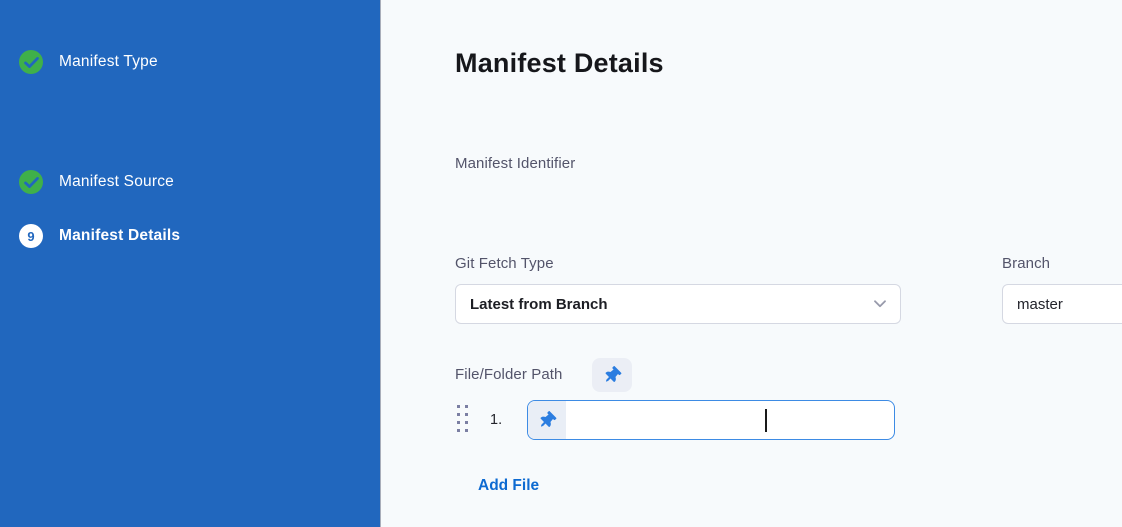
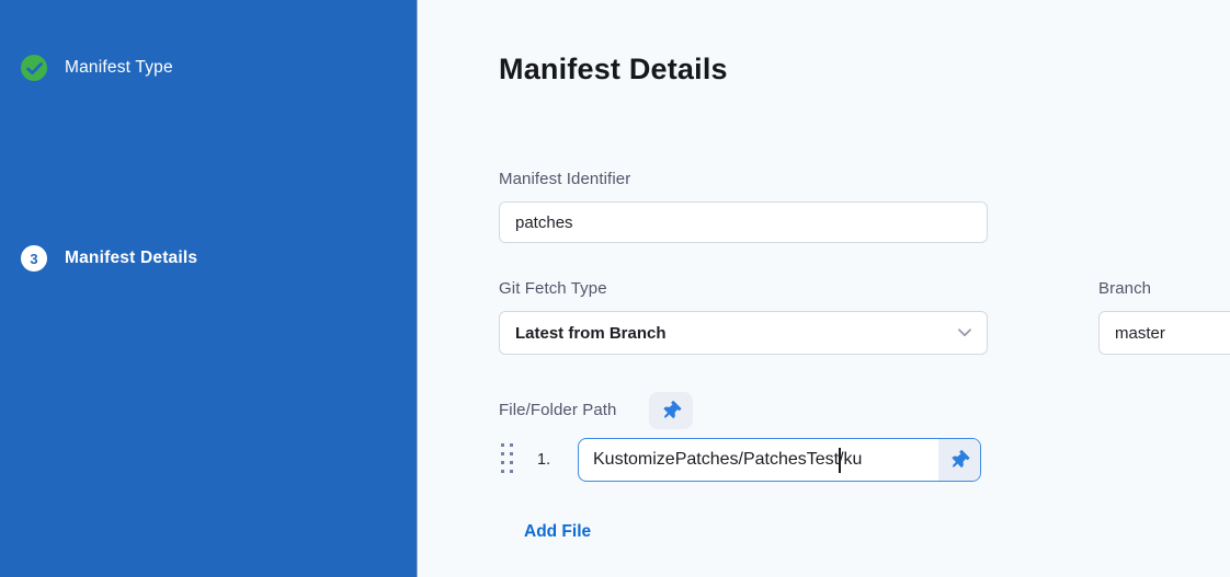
  Manifest Type
- Manifest Source
- 9
+ 3
  Manifest Details
  Manifest Details
  Manifest Identifier
+ patches
  Git Fetch Type
  Latest from Branch
  Branch
  master
  File/Folder Path
  1.
+ KustomizePatches/PatchesTest/ku
  Add File
